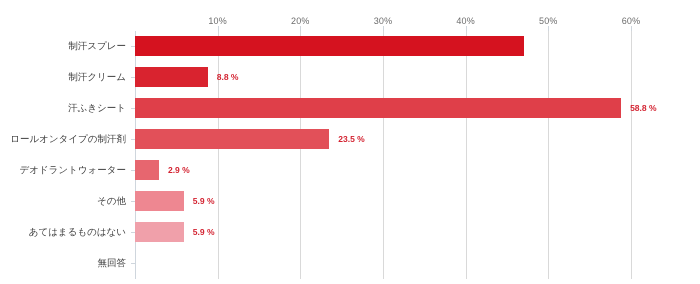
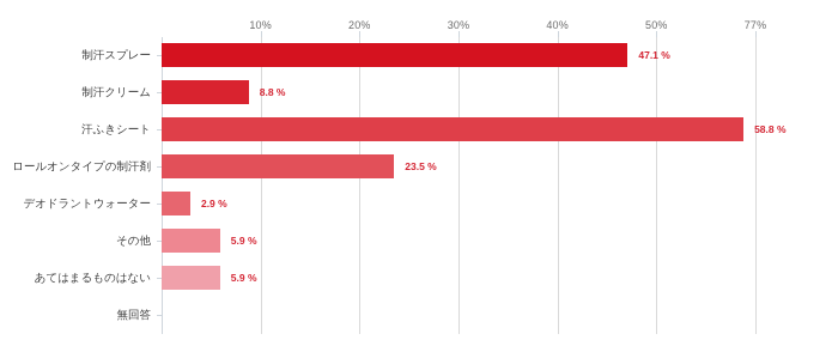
  制汗スプレー
+ 47.1 %
  制汗クリーム
  8.8 %
  汗ふきシート
  58.8 %
  ロールオンタイプの制汗剤
  23.5 %
  デオドラントウォーター
  2.9 %
  その他
  5.9 %
  あてはまるものはない
  5.9 %
  無回答
  10%
  20%
  30%
  40%
  50%
- 60%
+ 77%
